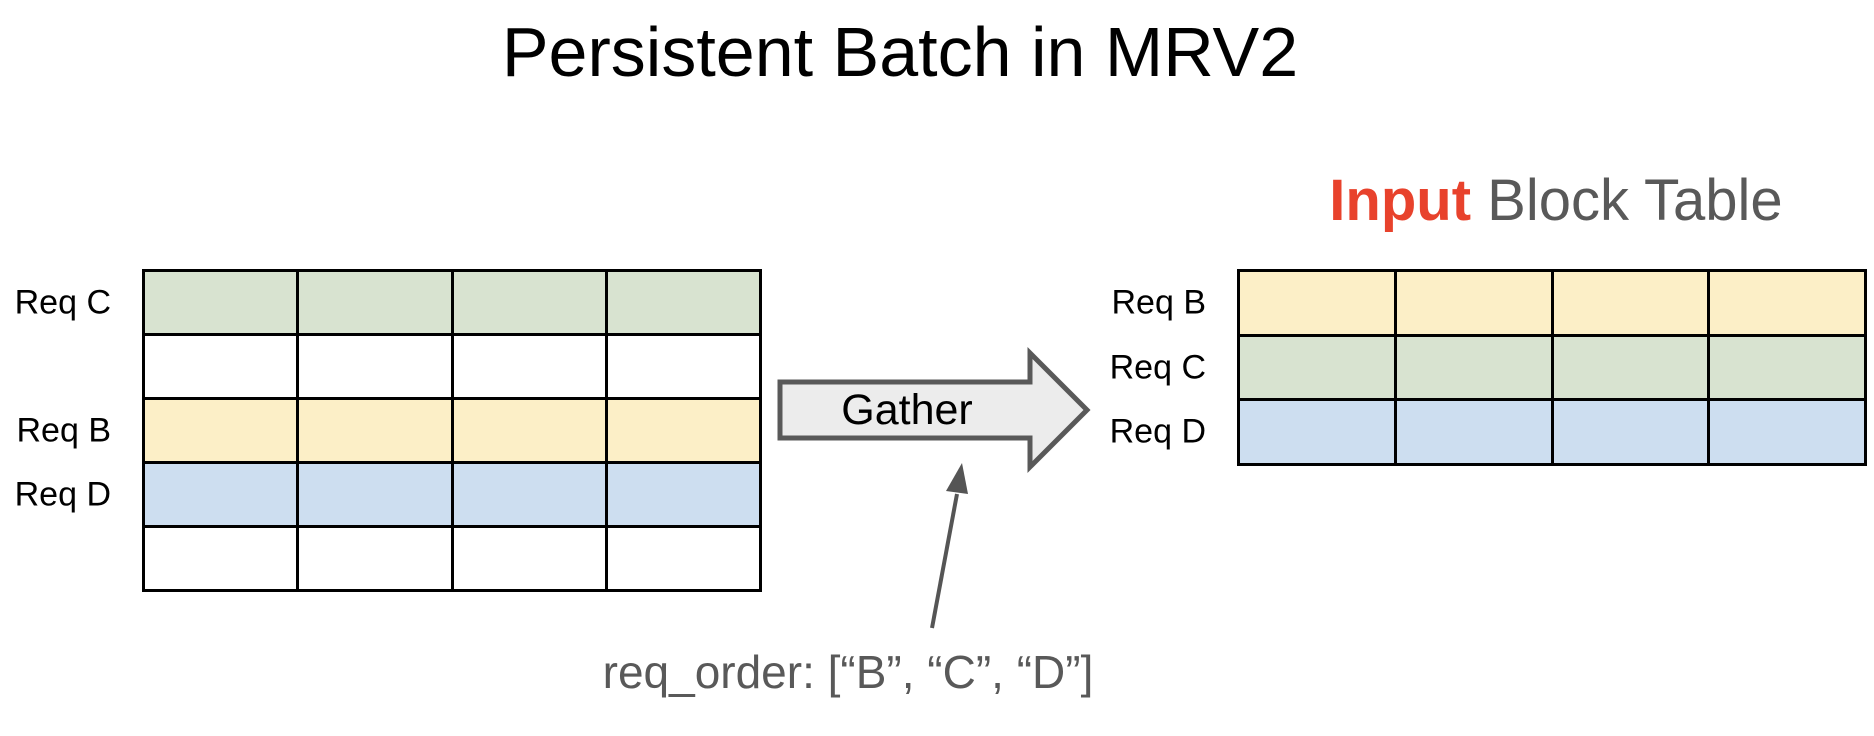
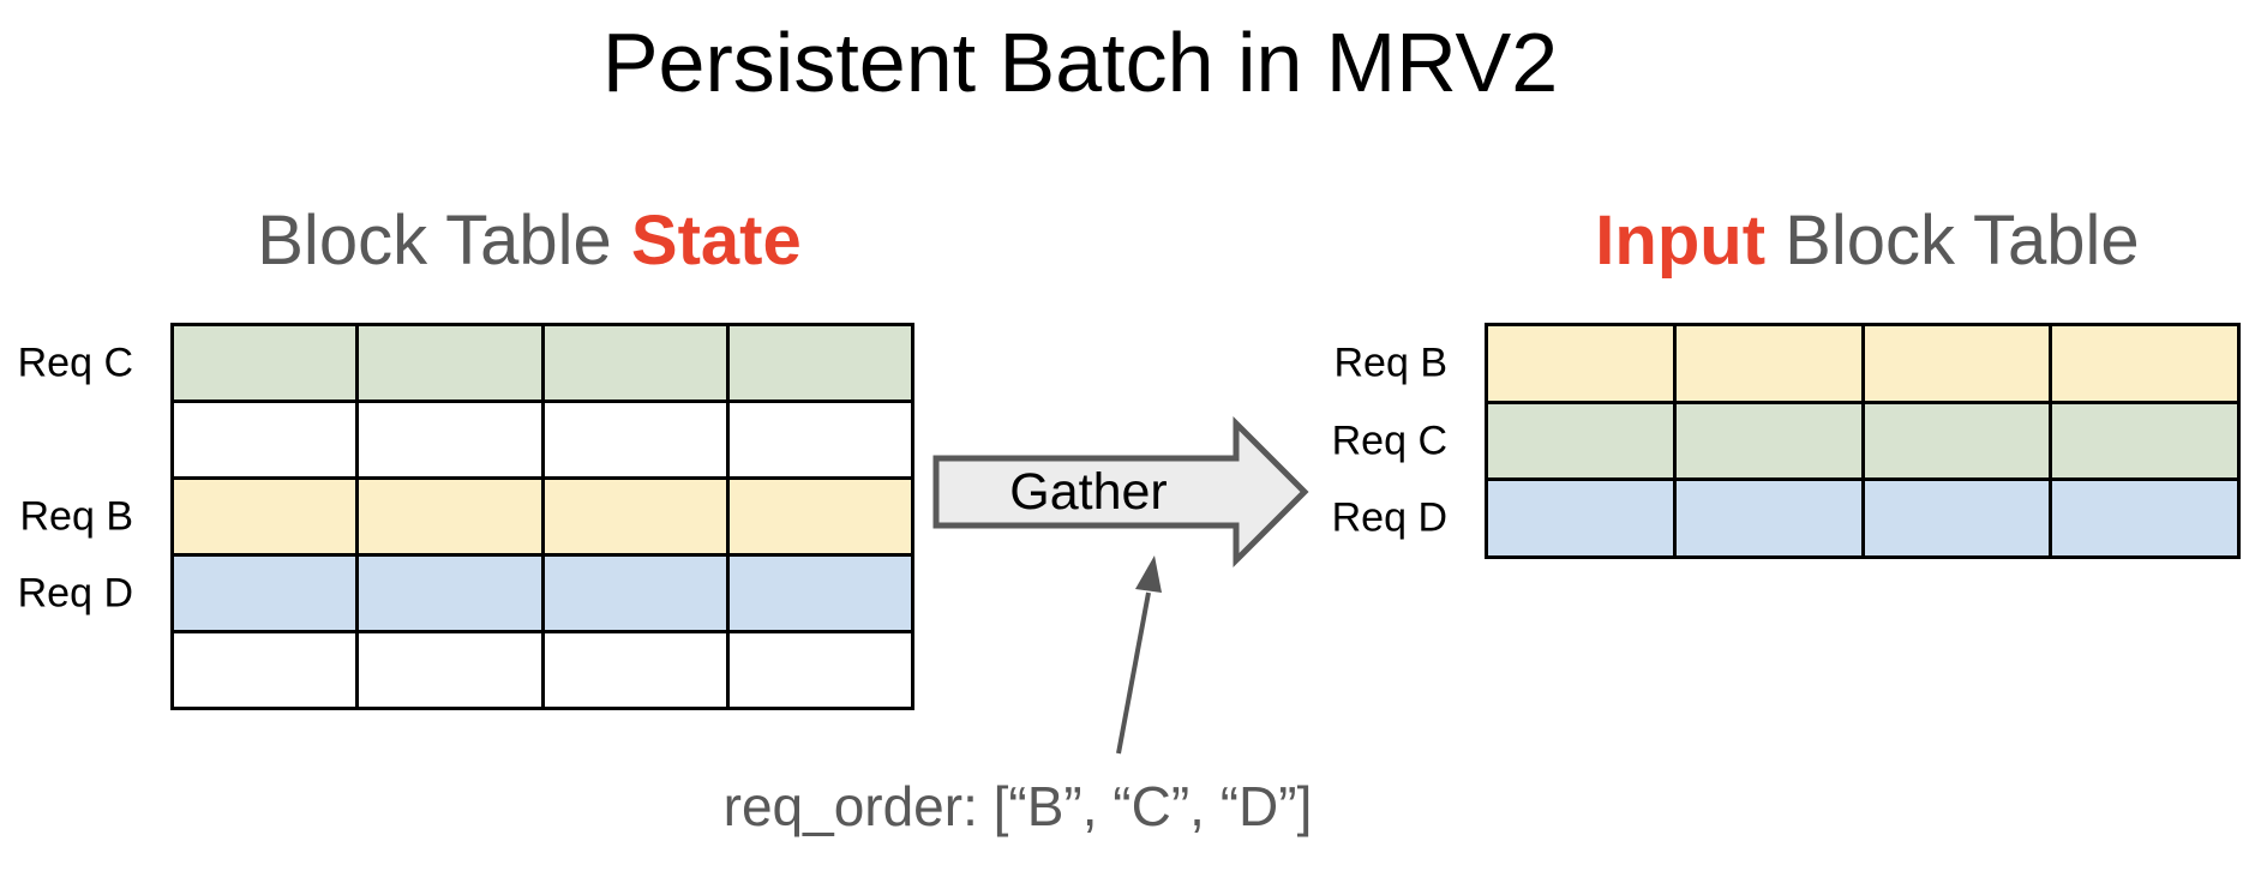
  Persistent Batch in MRV2
+ Block Table State
  Input Block Table
  Req C
  Req B
  Req D
  Req B
  Req C
  Req D
  Gather
  req_order: [“B”, “C”, “D”]
